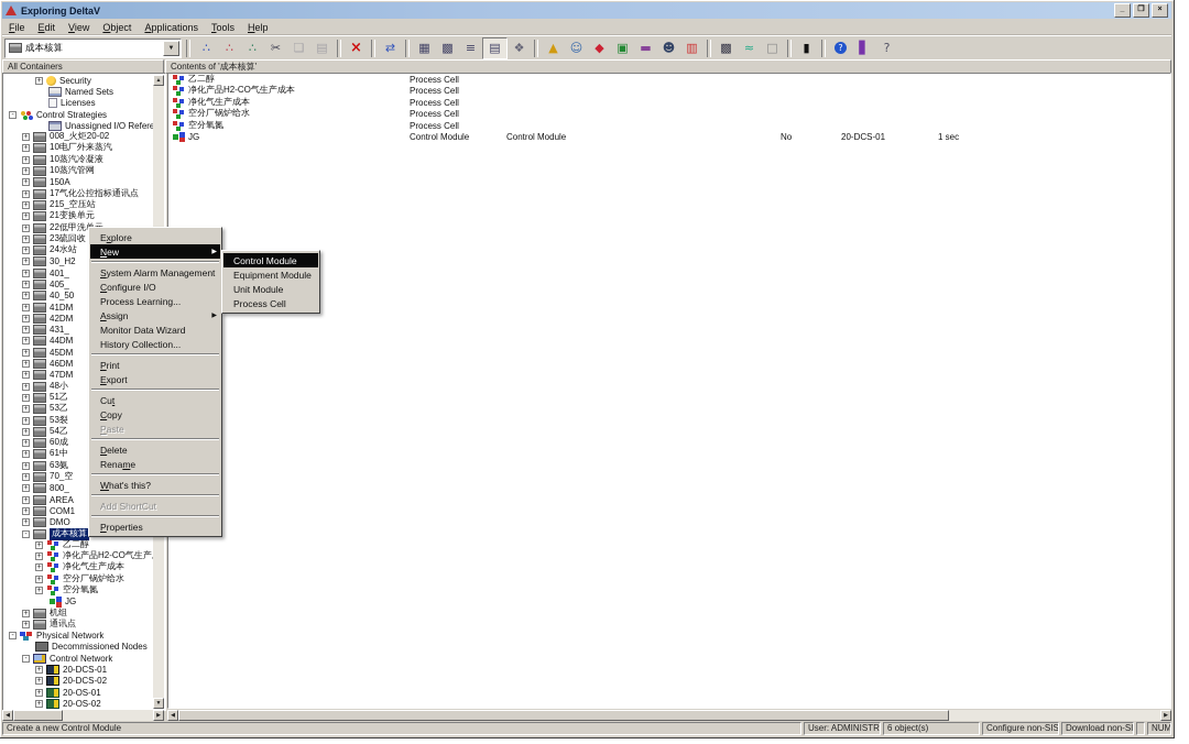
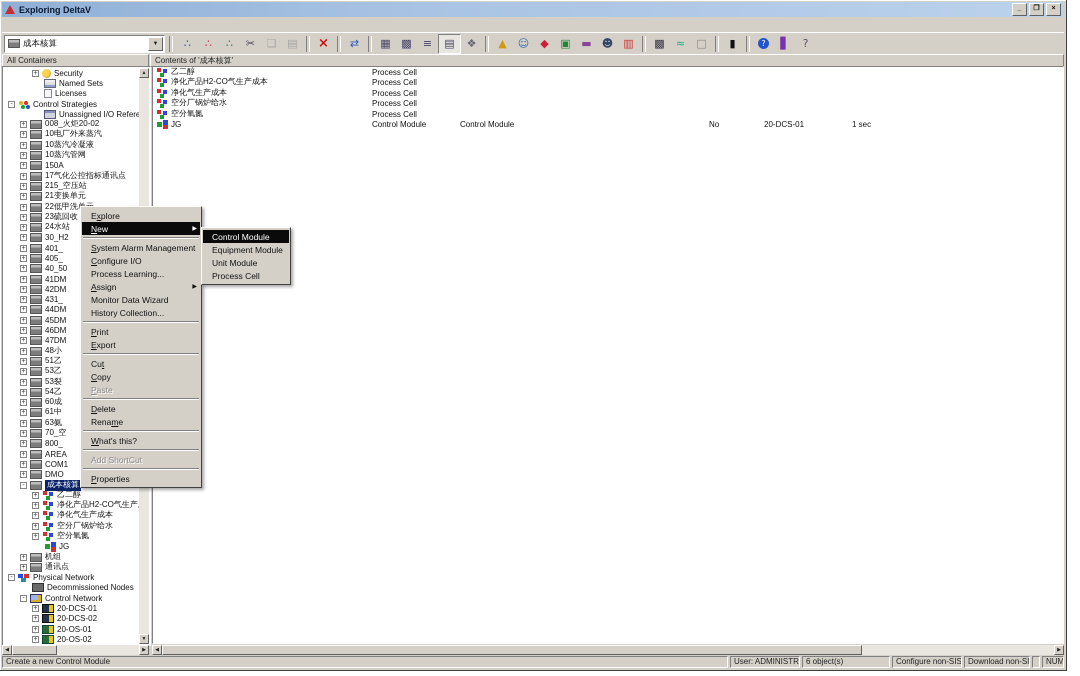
  Exploring DeltaV
- File
- Edit
- View
- Object
- Applications
- Tools
- Help
  成本核算
  ∴
  ∴
  ∴
  ✂
  ❏
  ▤
  ×
  ⇄
  ▦
  ▩
  ≡
  ▤
  ❖
  ▲
  ☺
  ◆
  ▣
  ▬
  ☻
  ▥
  ▩
  ≈
  □
  ▮
  ?
  ▋
  ?
  All Containers
  Contents of '成本核算'
  Security
  Named Sets
  Licenses
  Control Strategies
  Unassigned I/O Refer
  008_火炬20-02
  10电厂外来蒸汽
  10蒸汽冷凝液
  10蒸汽管网
  150A
  17气化公控指标通讯点
  215_空压站
  21变换单元
  22低甲洗
  23硫回收
  24水站
  30_H2
  401_
  405_
  40_50
  41DM
  42DM
  431_
  44DM
  45DM
  46DM
  47DM
  48小
  51乙
  53乙
  53裂
  54乙
  60成
  61中
  63氨
  70_空
  800_
  AREA
  COM1
  DMO
  成本核算
  乙二醇
  净化产品H2-CO气生产
  净化气生产成本
  空分厂锅炉给水
  空分氧氮
  JG
  机组
  通讯点
  Physical Network
  Decommissioned Nodes
  Control Network
  20-DCS-01
  20-DCS-02
  20-OS-01
  20-OS-02
  乙二醇
  Process Cell
  净化产品H2-CO气生产成本
  Process Cell
  净化气生产成本
  Process Cell
  空分厂锅炉给水
  Process Cell
  空分氧氮
  Process Cell
  JG
  Control Module
  Control Module
  No
  20-DCS-01
  1 sec
  E
  x
  plore
  N
  ew
  S
  ystem Alarm Management
  C
  onfigure I/O
  Process Learning...
  A
  ssign
  Monitor Data Wizard
  History Collection...
  P
  rint
  E
  xport
  Cu
  t
  C
  opy
  P
  aste
  D
  elete
  Rena
  m
  e
  W
  hat's this?
  Add ShortCut
  P
  roperties
  Control Module
  Equipment Module
  Unit Module
  Process Cell
  Create a new Control Module
  User: ADMINISTR
  6 object(s)
  Configure non-SIS
  Download non-SI
  NUM
